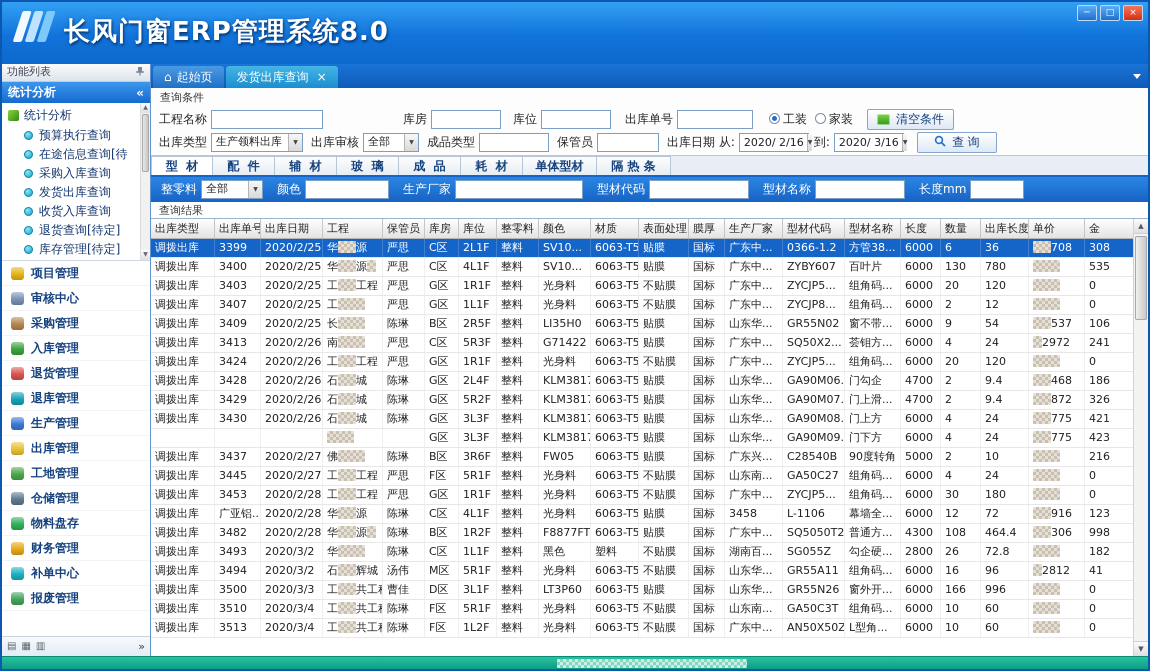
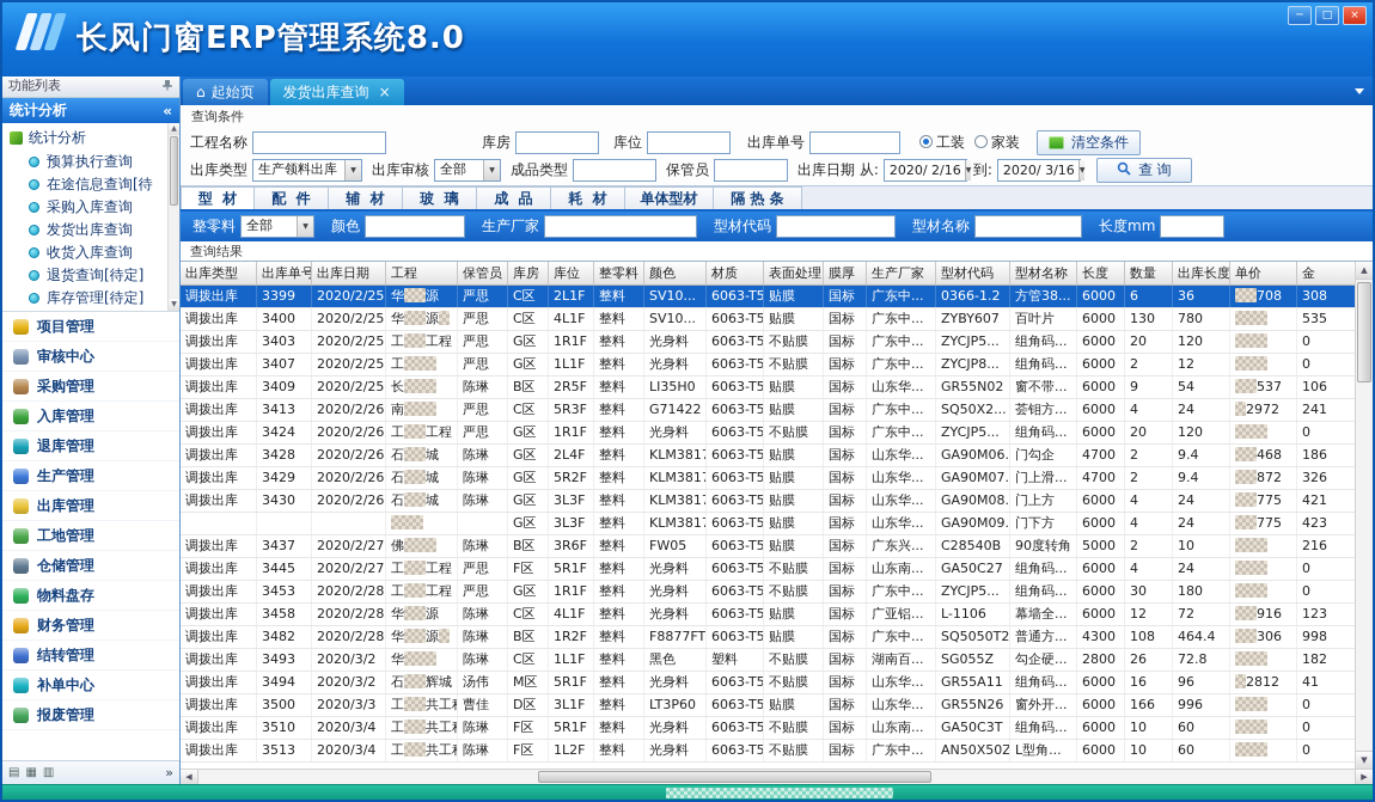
  长风门窗ERP管理系统8.0
  ─
  □
  ×
  功能列表
  统计分析
  «
  统计分析
  预算执行查询
  在途信息查询[待
  采购入库查询
  发货出库查询
  收货入库查询
  退货查询[待定]
  库存管理[待定]
  项目管理
  审核中心
  采购管理
  入库管理
- 退货管理
  退库管理
  生产管理
  出库管理
  工地管理
  仓储管理
  物料盘存
  财务管理
+ 结转管理
  补单中心
  报废管理
  ▤
  ▦
  ▥
  »
  ⌂
  起始页
  发货出库查询
  ×
  查询条件
  工程名称
  库房
  库位
  出库单号
  工装
  家装
  清空条件
  出库类型
  生产领料出库
  出库审核
  全部
  成品类型
  保管员
  出库日期 从:
  2020/ 2/16
  到:
  2020/ 3/16
  查 询
  型 材
  配 件
  辅 材
  玻 璃
  成 品
  耗 材
  单体型材
  隔 热 条
  整零料
  全部
  颜色
  生产厂家
  型材代码
  型材名称
  长度mm
  查询结果
  出库类型
  出库单号
  出库日期
  工程
  保管员
  库房
  库位
  整零料
  颜色
  材质
  表面处理
  膜厚
  生产厂家
  型材代码
  型材名称
  长度
  数量
  出库长度
  单价
  金
  调拨出库
  3399
  2020/2/25
  华 源
  严思
  C区
  2L1F
  整料
  SV10...
  6063-T5
  贴膜
  国标
  广东中...
  0366-1.2
  方管38...
  6000
  6
  36
  708
  308
  调拨出库
  3400
  2020/2/25
  华 源
  严思
  C区
  4L1F
  整料
  SV10...
  6063-T5
  贴膜
  国标
  广东中...
  ZYBY607
  百叶片
  6000
  130
  780
  535
  调拨出库
  3403
  2020/2/25
  工 工程
  严思
  G区
  1R1F
  整料
  光身料
  6063-T5
  不贴膜
  国标
  广东中...
  ZYCJP5...
  组角码...
  6000
  20
  120
  0
  调拨出库
  3407
  2020/2/25
  工
  严思
  G区
  1L1F
  整料
  光身料
  6063-T5
  不贴膜
  国标
  广东中...
  ZYCJP8...
  组角码...
  6000
  2
  12
  0
  调拨出库
  3409
  2020/2/25
  长
  陈琳
  B区
  2R5F
  整料
  LI35H0
  6063-T5
  贴膜
  国标
  山东华...
  GR55N02
  窗不带...
  6000
  9
  54
  537
  106
  调拨出库
  3413
  2020/2/26
  南
  严思
  C区
  5R3F
  整料
  G71422
  6063-T5
  贴膜
  国标
  广东中...
  SQ50X2...
  荟钼方...
  6000
  4
  24
  2972
  241
  调拨出库
  3424
  2020/2/26
  工 工程
  严思
  G区
  1R1F
  整料
  光身料
  6063-T5
  不贴膜
  国标
  广东中...
  ZYCJP5...
  组角码...
  6000
  20
  120
  0
  调拨出库
  3428
  2020/2/26
  石 城
  陈琳
  G区
  2L4F
  整料
  KLM3817
  6063-T5
  贴膜
  国标
  山东华...
  GA90M06.
  门勾企
  4700
  2
  9.4
  468
  186
  调拨出库
  3429
  2020/2/26
  石 城
  陈琳
  G区
  5R2F
  整料
  KLM3817
  6063-T5
  贴膜
  国标
  山东华...
  GA90M07.
  门上滑...
  4700
  2
  9.4
  872
  326
  调拨出库
  3430
  2020/2/26
  石 城
  陈琳
  G区
  3L3F
  整料
  KLM3817
  6063-T5
  贴膜
  国标
  山东华...
  GA90M08.
  门上方
  6000
  4
  24
  775
  421
  G区
  3L3F
  整料
  KLM3817
  6063-T5
  贴膜
  国标
  山东华...
  GA90M09.
  门下方
  6000
  4
  24
  775
  423
  调拨出库
  3437
  2020/2/27
  佛
  陈琳
  B区
  3R6F
  整料
  FW05
  6063-T5
  贴膜
  国标
  广东兴...
  C28540B
  90度转角
  5000
  2
  10
  216
  调拨出库
  3445
  2020/2/27
  工 工程
  严思
  F区
  5R1F
  整料
  光身料
  6063-T5
  不贴膜
  国标
  山东南...
  GA50C27
  组角码...
  6000
  4
  24
  0
  调拨出库
  3453
  2020/2/28
  工 工程
  严思
  G区
  1R1F
  整料
  光身料
  6063-T5
  不贴膜
  国标
  广东中...
  ZYCJP5...
  组角码...
  6000
  30
  180
  0
  调拨出库
- 广亚铝...
+ 3458
  2020/2/28
  华 源
  陈琳
  C区
  4L1F
  整料
  光身料
  6063-T5
  贴膜
  国标
- 3458
+ 广亚铝...
  L-1106
  幕墙全...
  6000
  12
  72
  916
  123
  调拨出库
  3482
  2020/2/28
  华 源
  陈琳
  B区
  1R2F
  整料
  F8877FT
  6063-T5
  贴膜
  国标
  广东中...
  SQ5050T2
  普通方...
  4300
  108
  464.4
  306
  998
  调拨出库
  3493
  2020/3/2
  华
  陈琳
  C区
  1L1F
  整料
  黑色
  塑料
  不贴膜
  国标
  湖南百...
  SG055Z
  勾企硬...
  2800
  26
  72.8
  182
  调拨出库
  3494
  2020/3/2
  石 辉城
  汤伟
  M区
  5R1F
  整料
  光身料
  6063-T5
  不贴膜
  国标
  山东华...
  GR55A11
  组角码...
  6000
  16
  96
  2812
  41
  调拨出库
  3500
  2020/3/3
  工 共工
  曹佳
  D区
  3L1F
  整料
  LT3P60
  6063-T5
  贴膜
  国标
  山东华...
  GR55N26
  窗外开...
  6000
  166
  996
  0
  调拨出库
  3510
  2020/3/4
  工 共工
  陈琳
  F区
  5R1F
  整料
  光身料
  6063-T5
  不贴膜
  国标
  山东南...
  GA50C3T
  组角码...
  6000
  10
  60
  0
  调拨出库
  3513
  2020/3/4
  工 共工
  陈琳
  F区
  1L2F
  整料
  光身料
  6063-T5
  不贴膜
  国标
  广东中...
  AN50X50Z
  L型角...
  6000
  10
  60
  0
  ▲
  ▼
+ ◀
+ ▶
